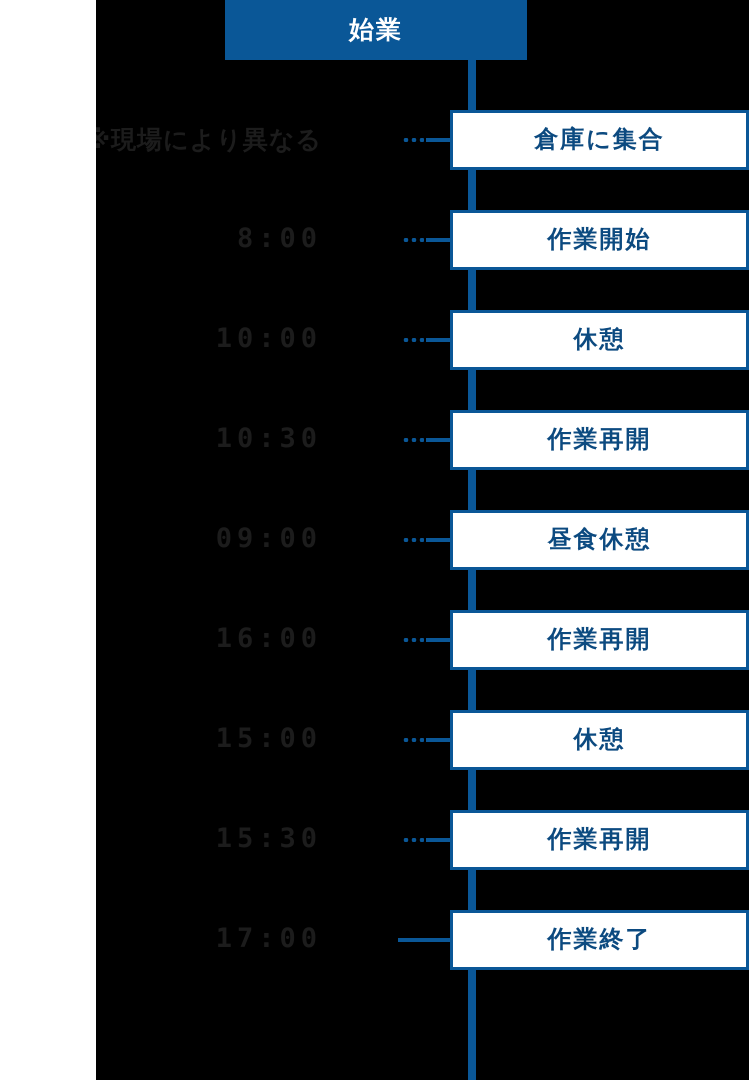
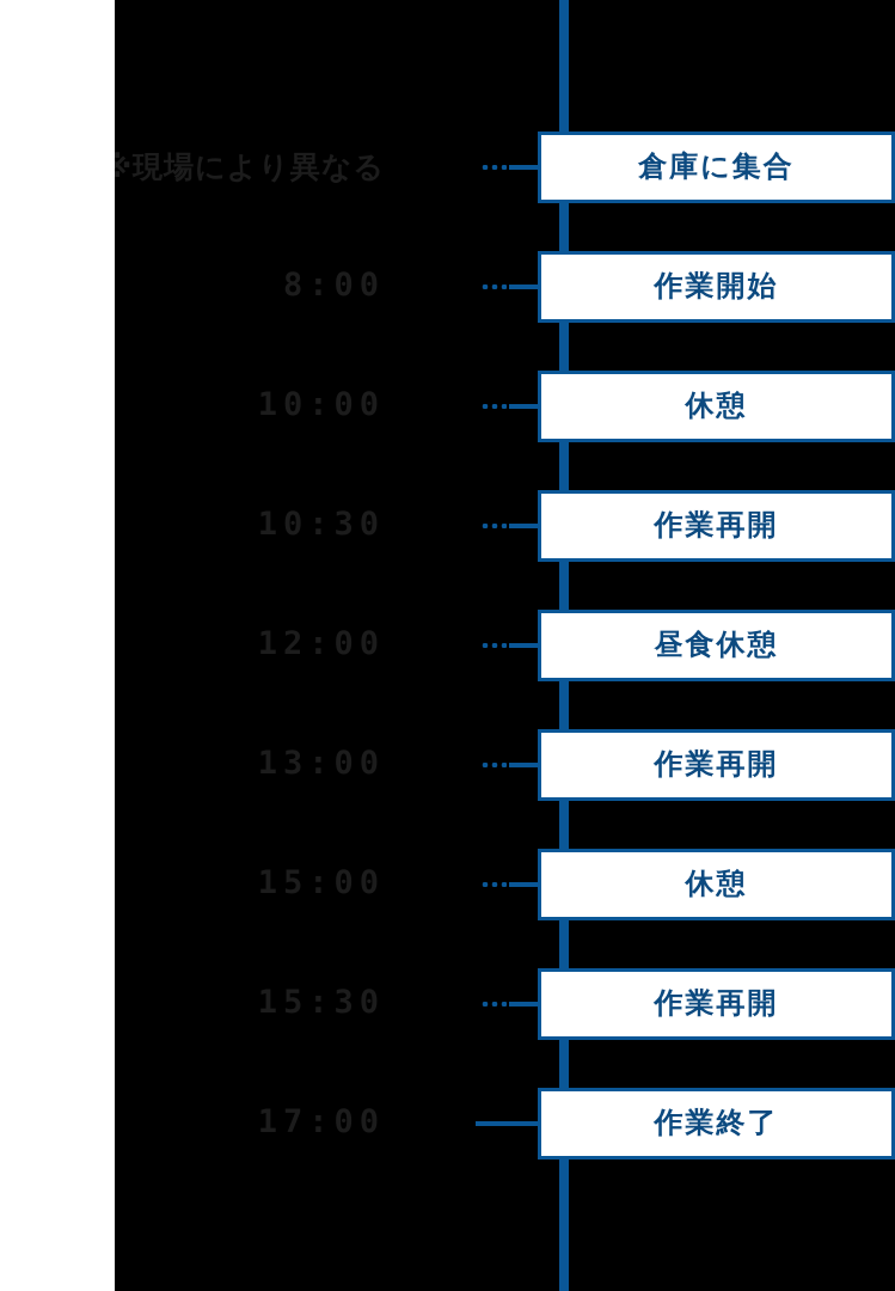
- 始業
  ※現場により異なる
  倉庫に集合
  8:00
  作業開始
  10:00
  休憩
  10:30
  作業再開
- 09:00
+ 12:00
  昼食休憩
- 16:00
+ 13:00
  作業再開
  15:00
  休憩
  15:30
  作業再開
  17:00
  作業終了
